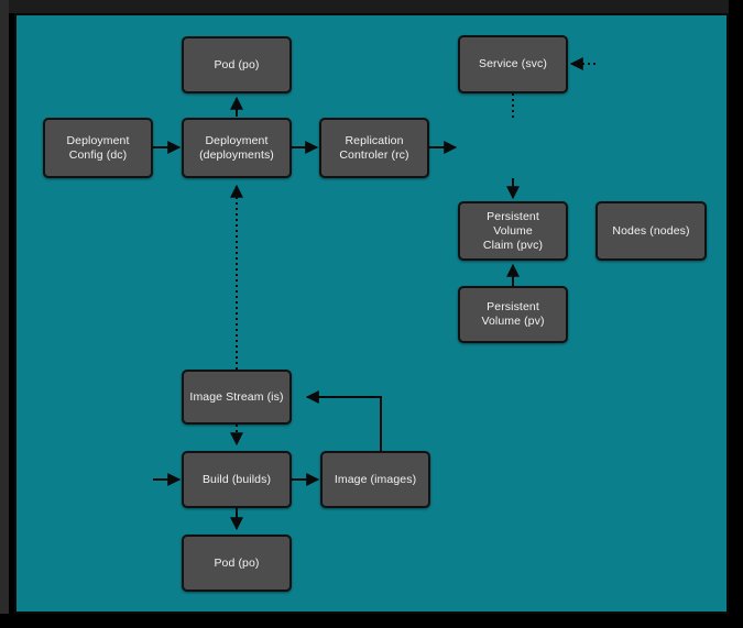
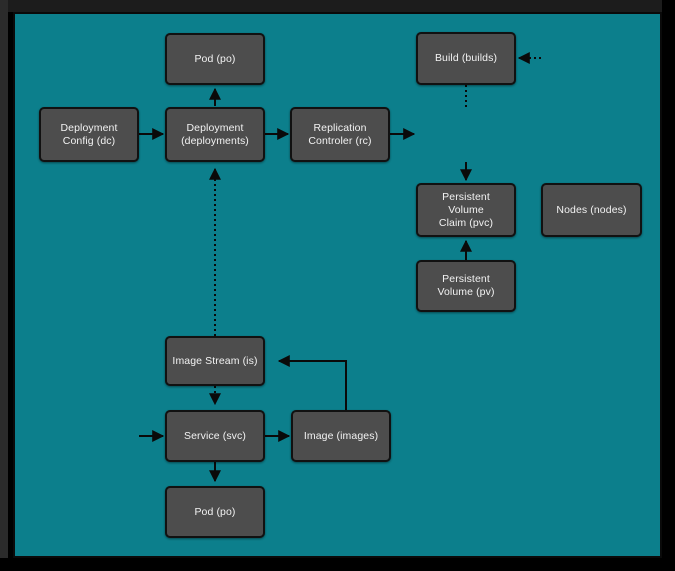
  Pod (po)
- Service (svc)
+ Build (builds)
  Deployment
  Config (dc)
  Deployment
  (deployments)
  Replication
  Controler (rc)
  Persistent
  Volume
  Claim (pvc)
  Nodes (nodes)
  Persistent
  Volume (pv)
  Image Stream (is)
- Build (builds)
+ Service (svc)
  Image (images)
  Pod (po)
